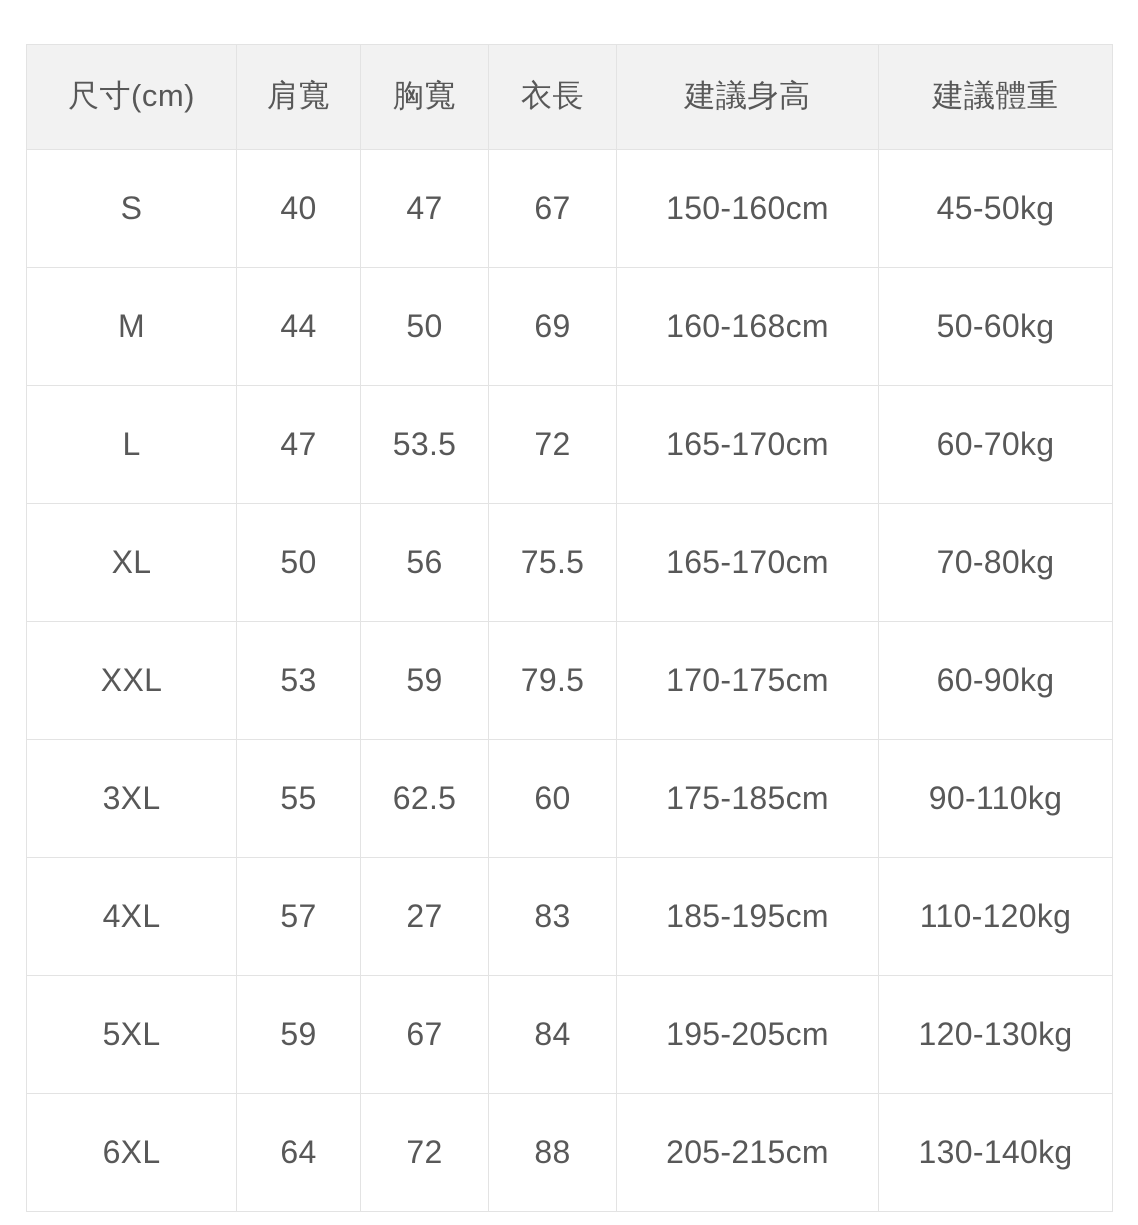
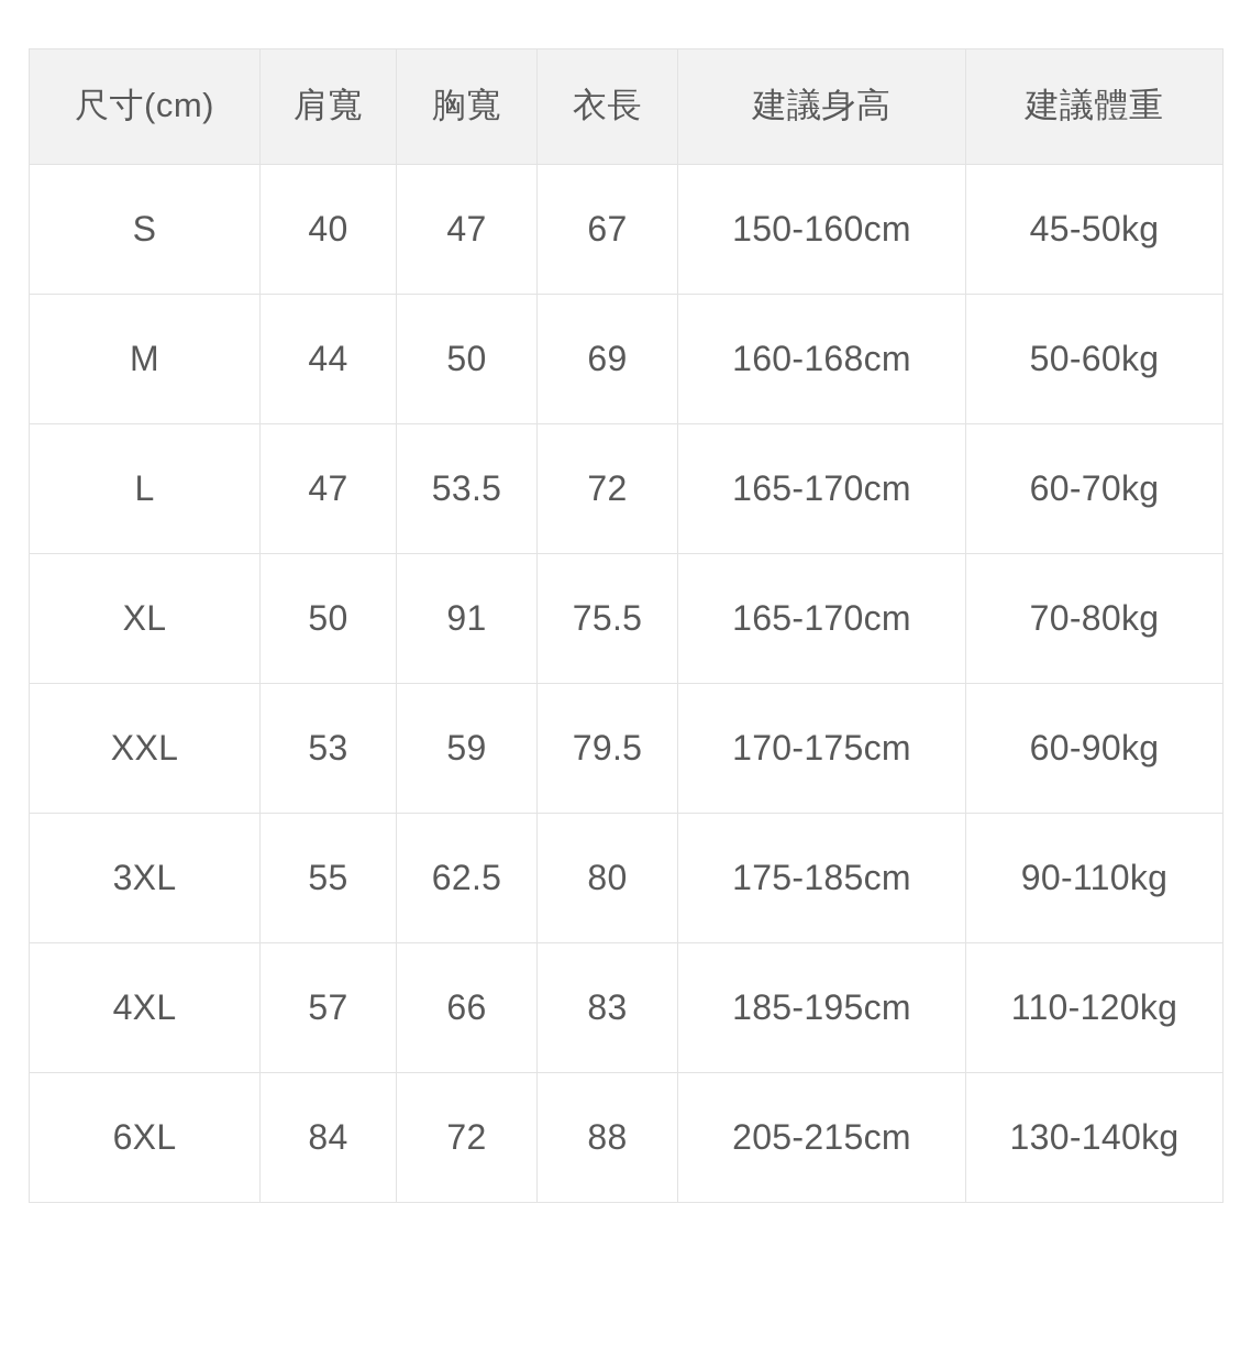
  尺寸(cm)	肩寬	胸寬	衣長	建議身高	建議體重
  S	40	47	67	150-160cm	45-50kg
  M	44	50	69	160-168cm	50-60kg
  L	47	53.5	72	165-170cm	60-70kg
- XL	50	56	75.5	165-170cm	70-80kg
+ XL	50	91	75.5	165-170cm	70-80kg
  XXL	53	59	79.5	170-175cm	60-90kg
- 3XL	55	62.5	60	175-185cm	90-110kg
+ 3XL	55	62.5	80	175-185cm	90-110kg
- 4XL	57	27	83	185-195cm	110-120kg
+ 4XL	57	66	83	185-195cm	110-120kg
- 5XL	59	67	84	195-205cm	120-130kg
- 6XL	64	72	88	205-215cm	130-140kg
+ 6XL	84	72	88	205-215cm	130-140kg
